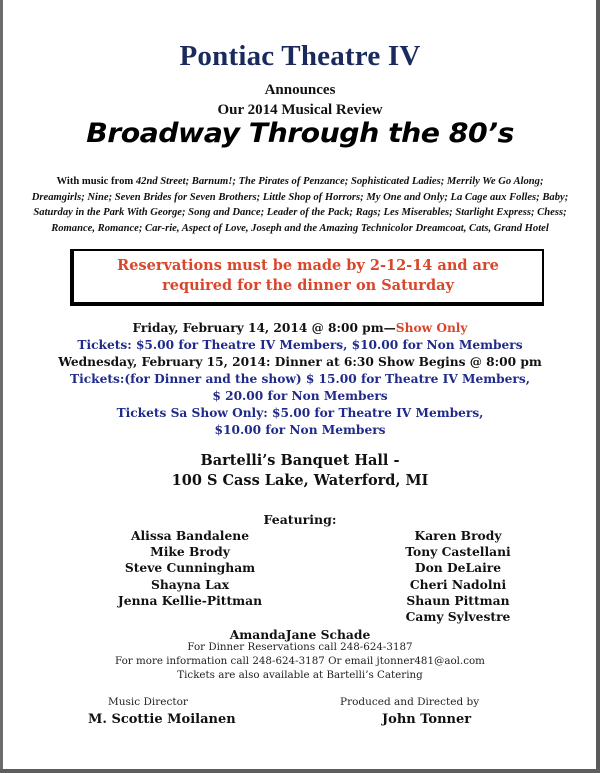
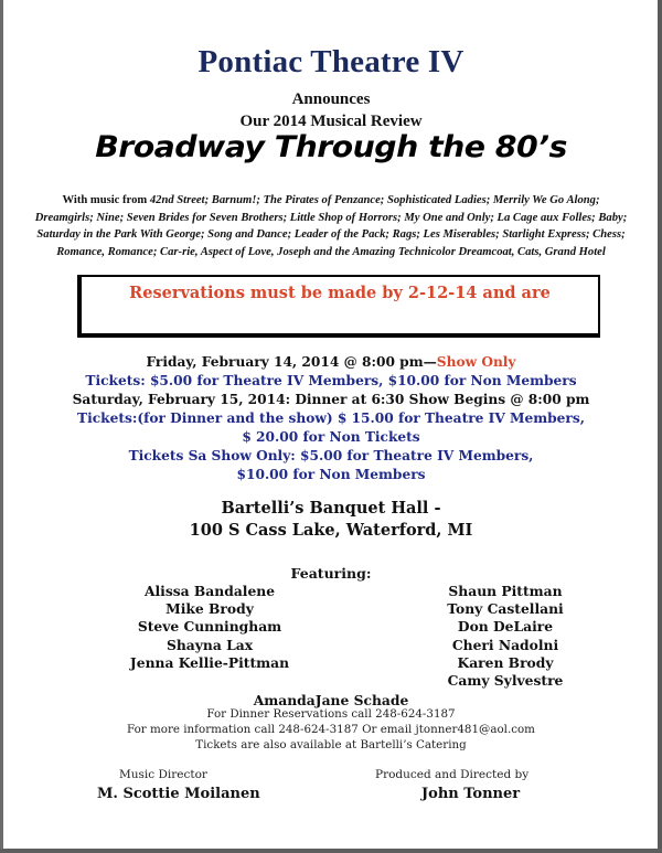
  Pontiac Theatre IV
  Announces
  Our 2014 Musical Review
  Broadway Through the 80’s
  With music from 42nd Street; Barnum!; The Pirates of Penzance; Sophisticated Ladies; Merrily We Go Along; Dreamgirls; Nine; Seven Brides for Seven Brothers; Little Shop of Horrors; My One and Only; La Cage aux Folles; Baby; Saturday in the Park With George; Song and Dance; Leader of the Pack; Rags; Les Miserables; Starlight Express; Chess; Romance, Romance; Car-rie, Aspect of Love, Joseph and the Amazing Technicolor Dreamcoat, Cats, Grand Hotel
  Reservations must be made by 2-12-14 and are
- required for the dinner on Saturday
  Friday, February 14, 2014 @ 8:00 pm—Show Only
  Tickets: $5.00 for Theatre IV Members, $10.00 for Non Members
- Wednesday, February 15, 2014: Dinner at 6:30 Show Begins @ 8:00 pm
+ Saturday, February 15, 2014: Dinner at 6:30 Show Begins @ 8:00 pm
  Tickets:(for Dinner and the show) $ 15.00 for Theatre IV Members,
- $ 20.00 for Non Members
+ $ 20.00 for Non Tickets
  Tickets Sa Show Only: $5.00 for Theatre IV Members,
  $10.00 for Non Members
  Bartelli’s Banquet Hall -
  100 S Cass Lake, Waterford, MI
  Featuring:
  Alissa Bandalene
  Mike Brody
  Steve Cunningham
  Shayna Lax
  Jenna Kellie-Pittman
- Karen Brody
+ Shaun Pittman
  Tony Castellani
  Don DeLaire
  Cheri Nadolni
- Shaun Pittman
+ Karen Brody
  Camy Sylvestre
  AmandaJane Schade
  For Dinner Reservations call 248-624-3187
  For more information call 248-624-3187 Or email jtonner481@aol.com
  Tickets are also available at Bartelli’s Catering
  Music Director
  M. Scottie Moilanen
  Produced and Directed by
  John Tonner
